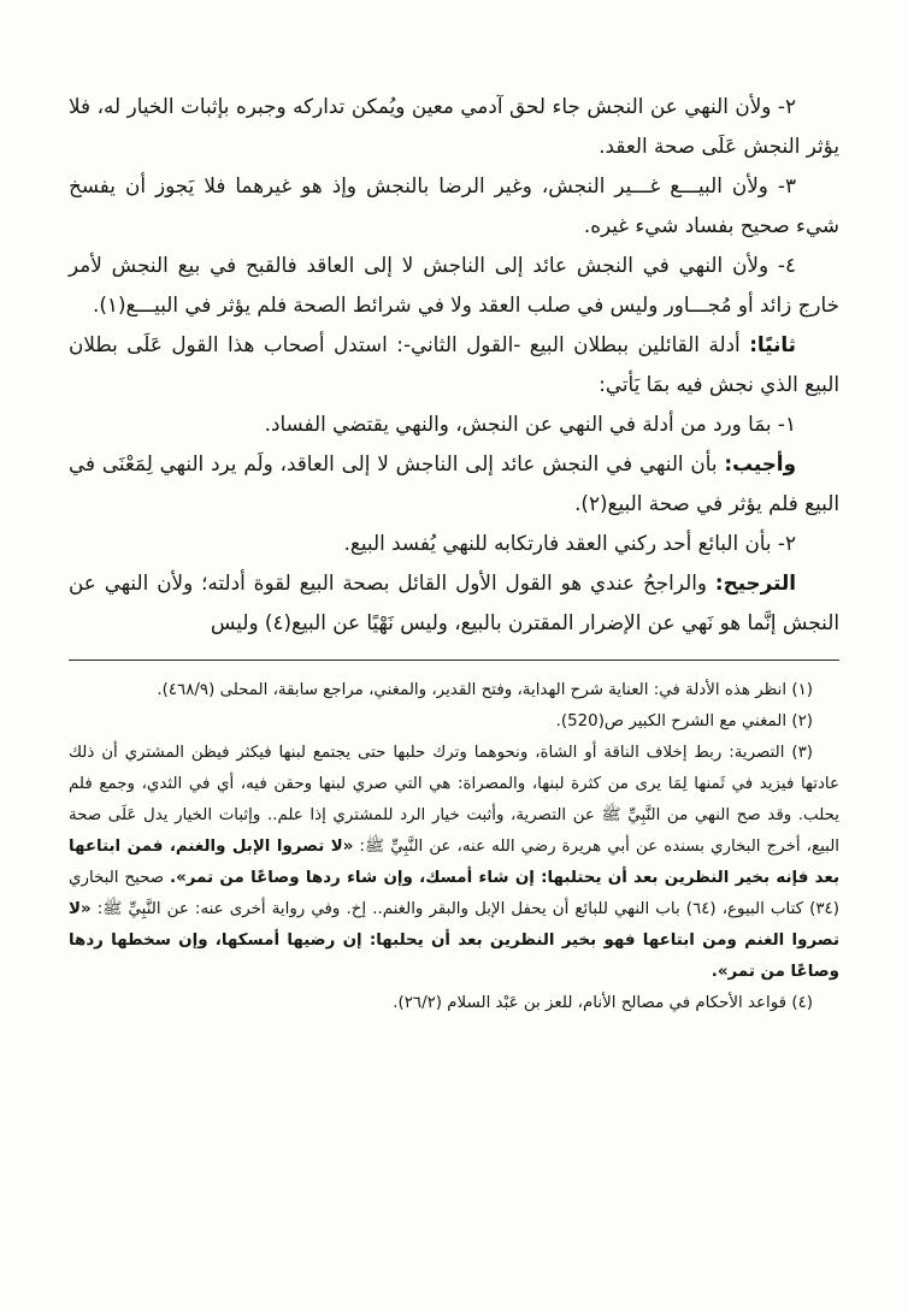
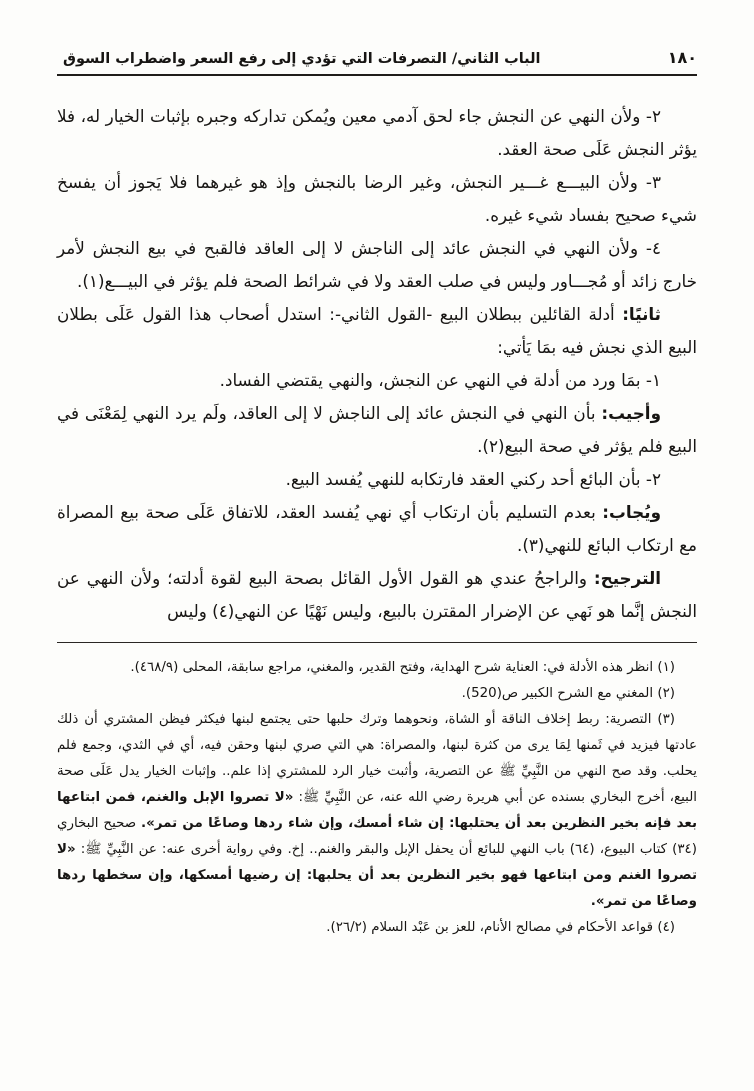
+ ١٨٠
+ الباب الثاني/ التصرفات التي تؤدي إلى رفع السعر واضطراب السوق
  ٢- ولأن النهي عن النجش جاء لحق آدمي معين ويُمكن تداركه وجبره بإثبات الخيار له، فلا يؤثر النجش عَلَى صحة العقد.
  ٣- ولأن البيـــع غـــير النجش، وغير الرضا بالنجش وإذ هو غيرهما فلا يَجوز أن يفسخ شيء صحيح بفساد شيء غيره.
  ٤- ولأن النهي في النجش عائد إلى الناجش لا إلى العاقد فالقبح في بيع النجش لأمر خارج زائد أو مُجـــاور وليس في صلب العقد ولا في شرائط الصحة فلم يؤثر في البيـــع(١).
  ثانيًا: أدلة القائلين ببطلان البيع -القول الثاني-: استدل أصحاب هذا القول عَلَى بطلان البيع الذي نجش فيه بمَا يَأتي:
  ١- بمَا ورد من أدلة في النهي عن النجش، والنهي يقتضي الفساد.
  وأجيب: بأن النهي في النجش عائد إلى الناجش لا إلى العاقد، ولَم يرد النهي لِمَعْنَى في البيع فلم يؤثر في صحة البيع(٢).
  ٢- بأن البائع أحد ركني العقد فارتكابه للنهي يُفسد البيع.
+ ويُجاب: بعدم التسليم بأن ارتكاب أي نهي يُفسد العقد، للاتفاق عَلَى صحة بيع المصراة مع ارتكاب البائع للنهي(٣).
- الترجيح: والراجحُ عندي هو القول الأول القائل بصحة البيع لقوة أدلته؛ ولأن النهي عن النجش إنَّما هو نَهي عن الإضرار المقترن بالبيع، وليس نَهْيًا عن البيع(٤) وليس
+ الترجيح: والراجحُ عندي هو القول الأول القائل بصحة البيع لقوة أدلته؛ ولأن النهي عن النجش إنَّما هو نَهي عن الإضرار المقترن بالبيع، وليس نَهْيًا عن النهي(٤) وليس
  (١) انظر هذه الأدلة في: العناية شرح الهداية، وفتح القدير، والمغني، مراجع سابقة، المحلى (٤٦٨/٩).
  (٢) المغني مع الشرح الكبير ص(520).
  (٣) التصرية: ربط إخلاف الناقة أو الشاة، ونحوهما وترك حلبها حتى يجتمع لبنها فيكثر فيظن المشتري أن ذلك عادتها فيزيد في ثَمنها لِمَا يرى من كثرة لبنها، والمصراة: هي التي صري لبنها وحقن فيه، أي في الثدي، وجمع فلم يحلب. وقد صح النهي من النَّبِيِّ ﷺ عن التصرية، وأثبت خيار الرد للمشتري إذا علم.. وإثبات الخيار يدل عَلَى صحة البيع، أخرج البخاري بسنده عن أبي هريرة رضي الله عنه، عن النَّبِيِّ ﷺ: «لا تصروا الإبل والغنم، فمن ابتاعها بعد فإنه بخير النظرين بعد أن يحتلبها: إن شاء أمسك، وإن شاء ردها وصاعًا من تمر». صحيح البخاري (٣٤) كتاب البيوع، (٦٤) باب النهي للبائع أن يحفل الإبل والبقر والغنم.. إخ. وفي رواية أخرى عنه: عن النَّبِيِّ ﷺ: «لا تصروا الغنم ومن ابتاعها فهو بخير النظرين بعد أن يحلبها: إن رضيها أمسكها، وإن سخطها ردها وصاعًا من تمر».
  (٤) قواعد الأحكام في مصالح الأنام، للعز بن عَبْد السلام (٢٦/٢).
